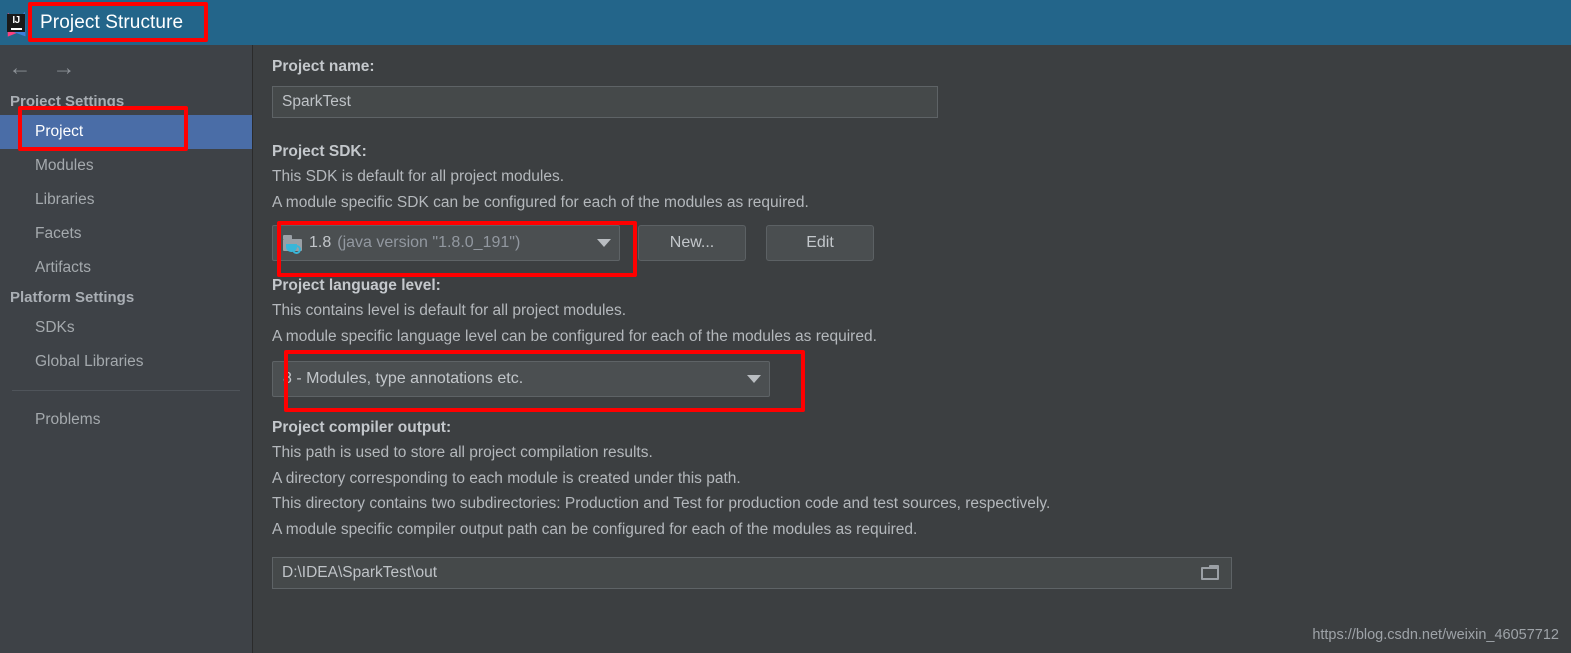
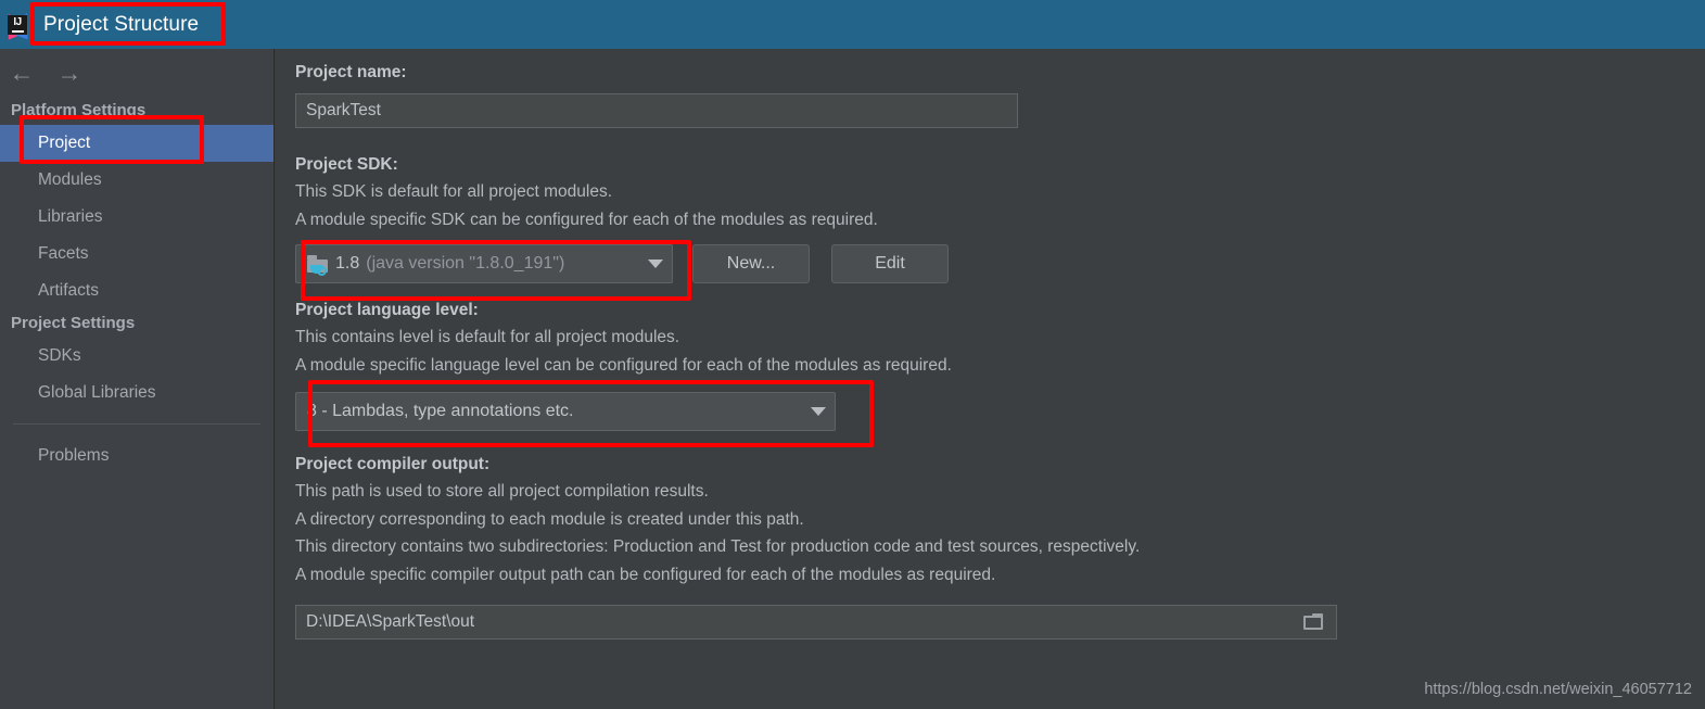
  IJ
  Project Structure
  ←
  →
- Project Settings
+ Platform Settings
  Project
  Modules
  Libraries
  Facets
  Artifacts
- Platform Settings
+ Project Settings
  SDKs
  Global Libraries
  Problems
  Project name:
  SparkTest
  Project SDK:
  This SDK is default for all project modules.
  A module specific SDK can be configured for each of the modules as required.
  1.8
  (java version "1.8.0_191")
  New...
  Edit
  Project language level:
  This contains level is default for all project modules.
  A module specific language level can be configured for each of the modules as required.
- 8 - Modules, type annotations etc.
+ 8 - Lambdas, type annotations etc.
  Project compiler output:
  This path is used to store all project compilation results.
  A directory corresponding to each module is created under this path.
  This directory contains two subdirectories: Production and Test for production code and test sources, respectively.
  A module specific compiler output path can be configured for each of the modules as required.
  D:\IDEA\SparkTest\out
  https://blog.csdn.net/weixin_46057712
